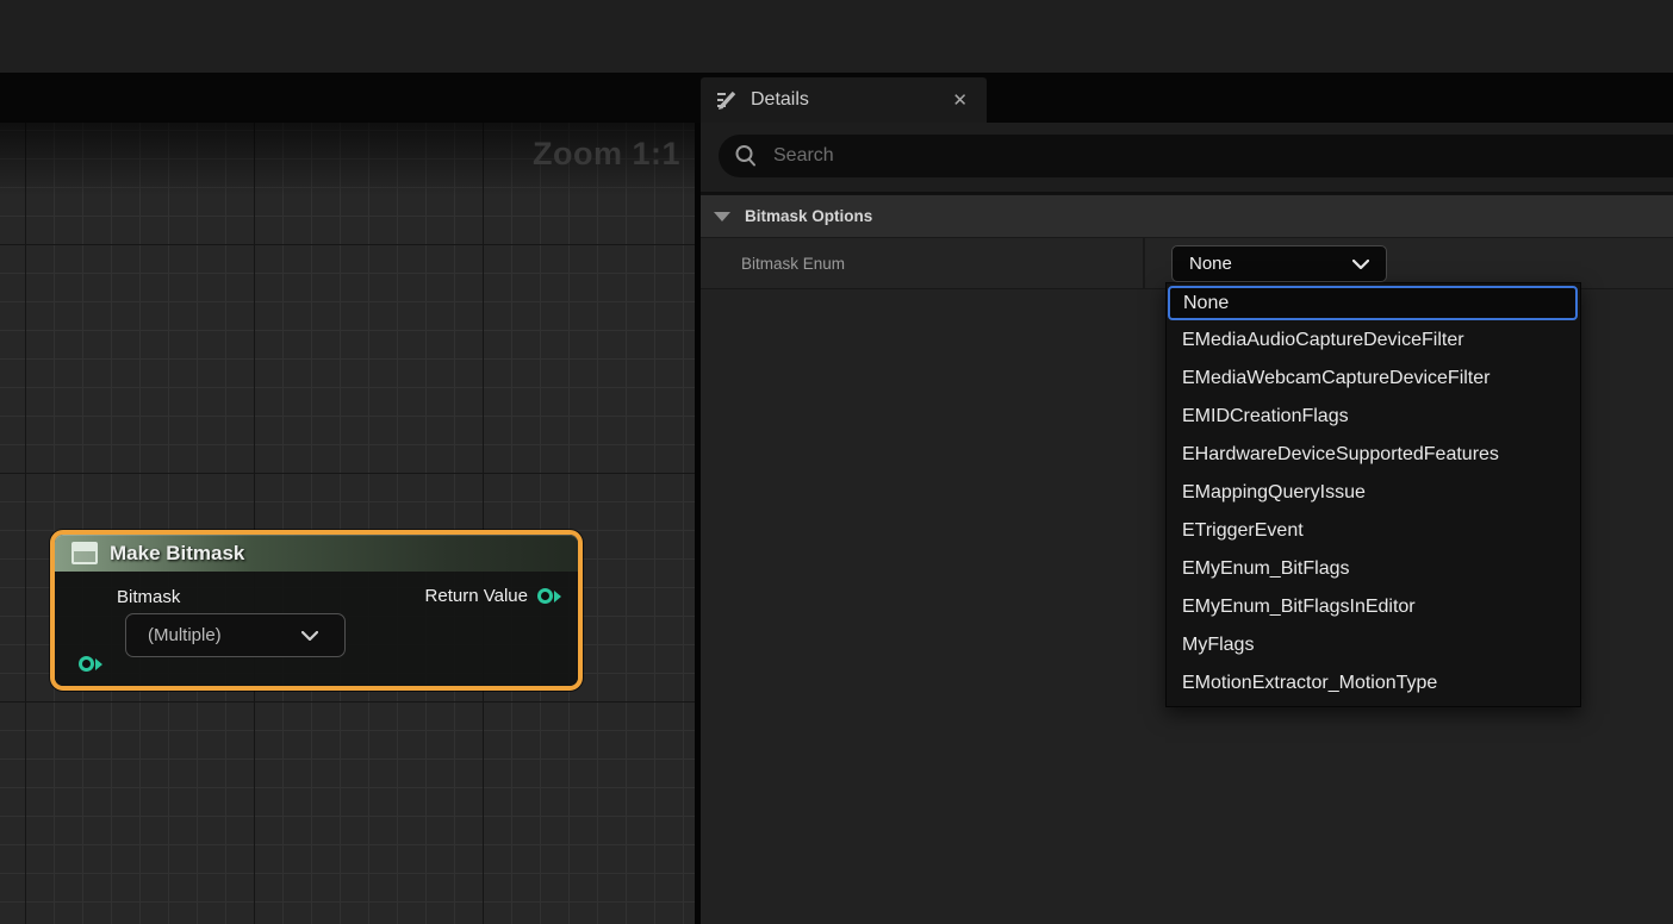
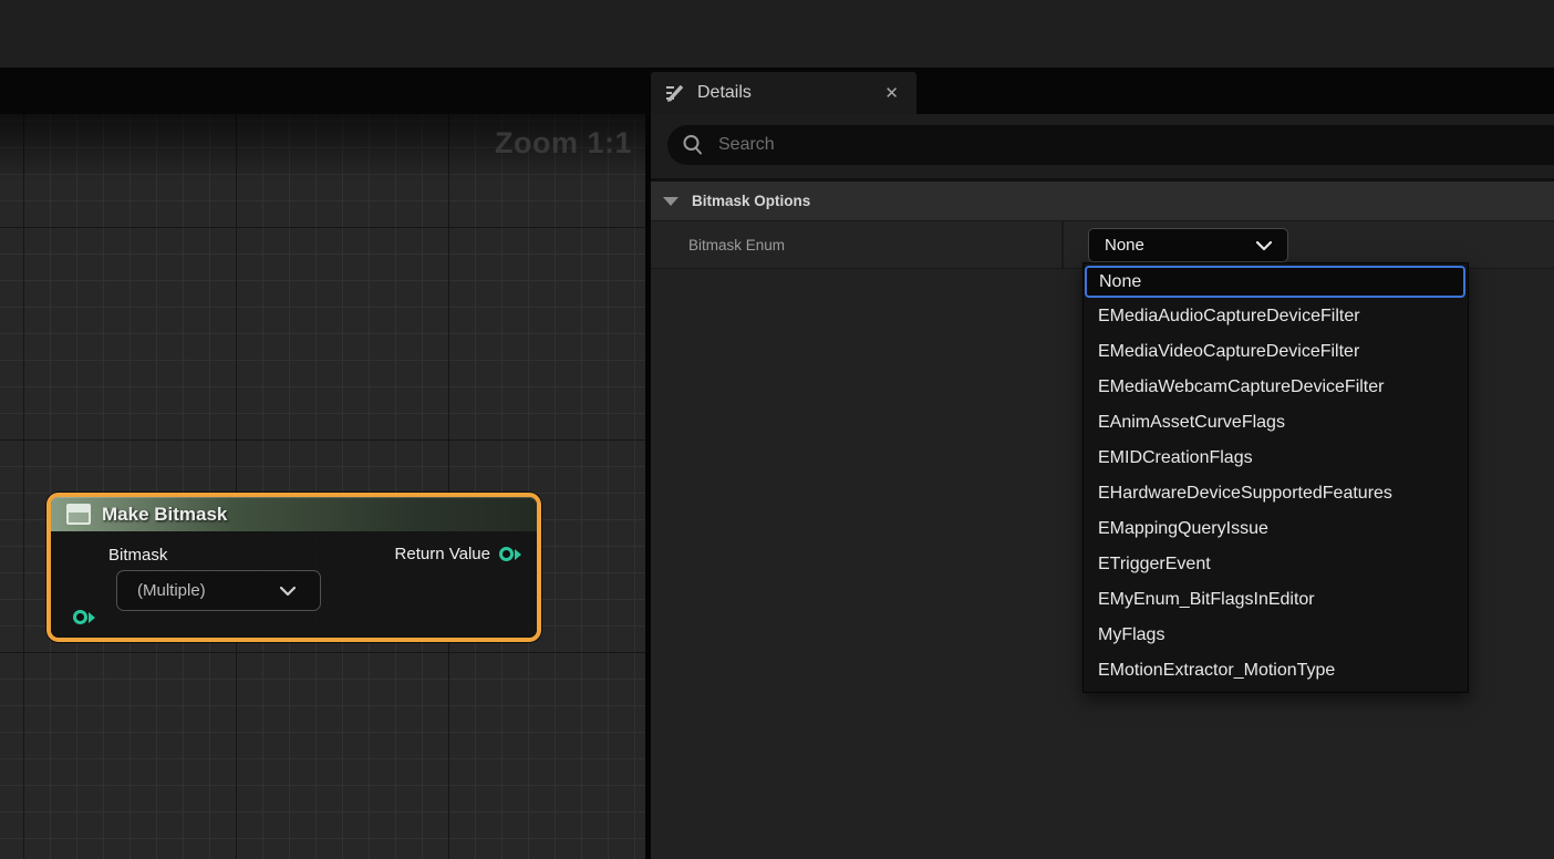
  Details
  ✕
  Zoom 1:1
  Make Bitmask
  Bitmask
  (Multiple)
  Return Value
  Search
  Bitmask Options
  Bitmask Enum
  None
  None
  EMediaAudioCaptureDeviceFilter
+ EMediaVideoCaptureDeviceFilter
  EMediaWebcamCaptureDeviceFilter
+ EAnimAssetCurveFlags
  EMIDCreationFlags
  EHardwareDeviceSupportedFeatures
  EMappingQueryIssue
  ETriggerEvent
- EMyEnum_BitFlags
  EMyEnum_BitFlagsInEditor
  MyFlags
  EMotionExtractor_MotionType
